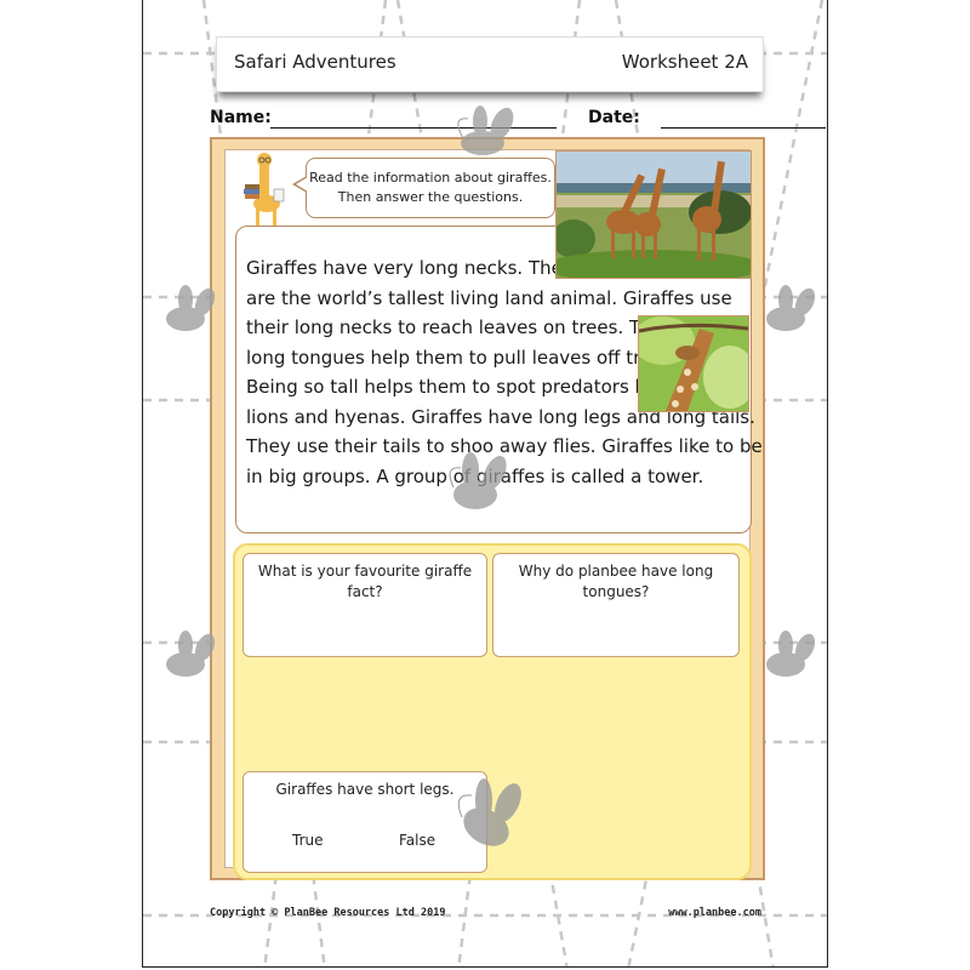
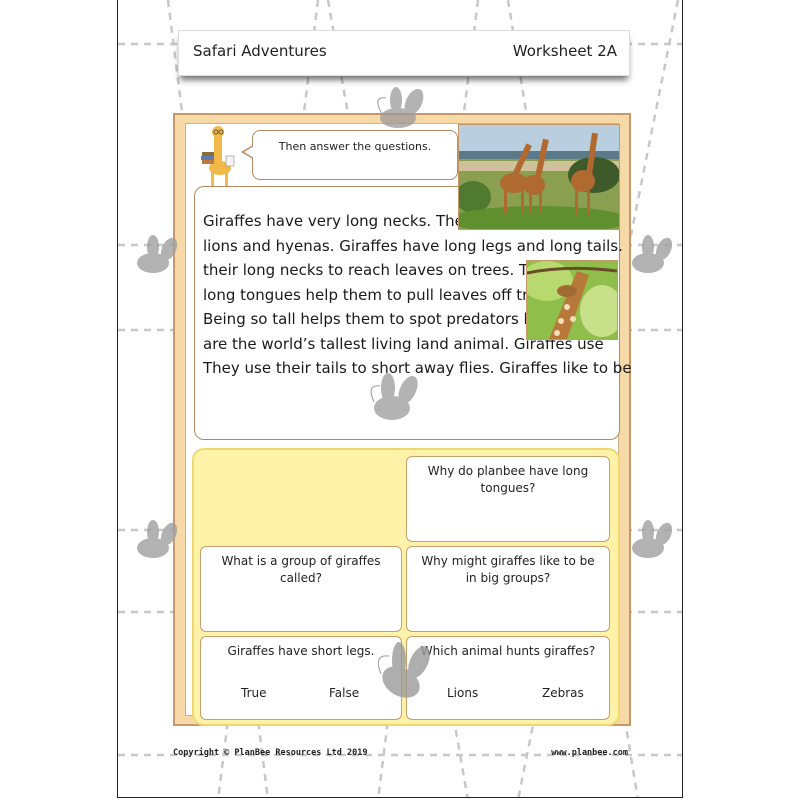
  Safari Adventures
  Worksheet 2A
- Name:
- Date:
- Read the information about giraffes.
  Then answer the questions.
  Giraffes have very long necks. Th
- are the world’s tallest living land animal. Giraffes use
+ lions and hyenas. Giraffes have long legs and long tails.
  their long necks to reach leaves on trees. T
  long tongues help them to pull leaves off tr
  Being so tall helps them to spot predators l
- lions and hyenas. Giraffes have long legs and long tails.
+ are the world’s tallest living land animal. Giraffes use
- They use their tails to shoo away flies. Giraffes like to be
+ They use their tails to short away flies. Giraffes like to be
- in big groups. A group of giraffes is called a tower.
- What is your favourite giraffe fact?
  Why do planbee have long tongues?
+ What is a group of giraffes called?
+ Why might giraffes like to be in big groups?
  Giraffes have short legs.
  True
  False
+ Which animal hunts giraffes?
+ Lions
+ Zebras
  Copyright © PlanBee Resources Ltd 2019
  www.planbee.com
